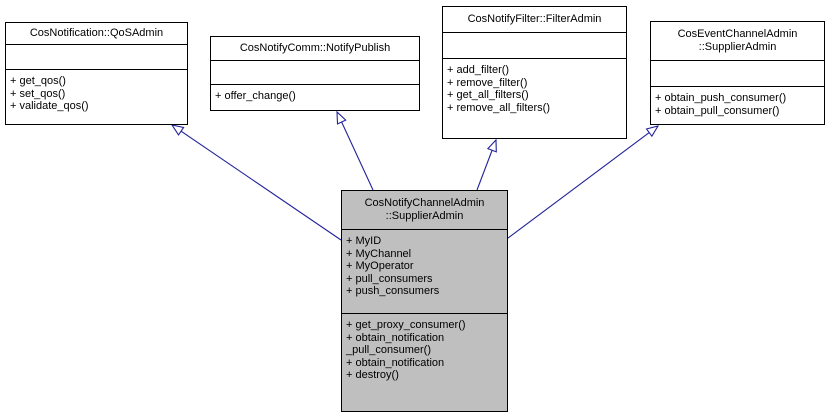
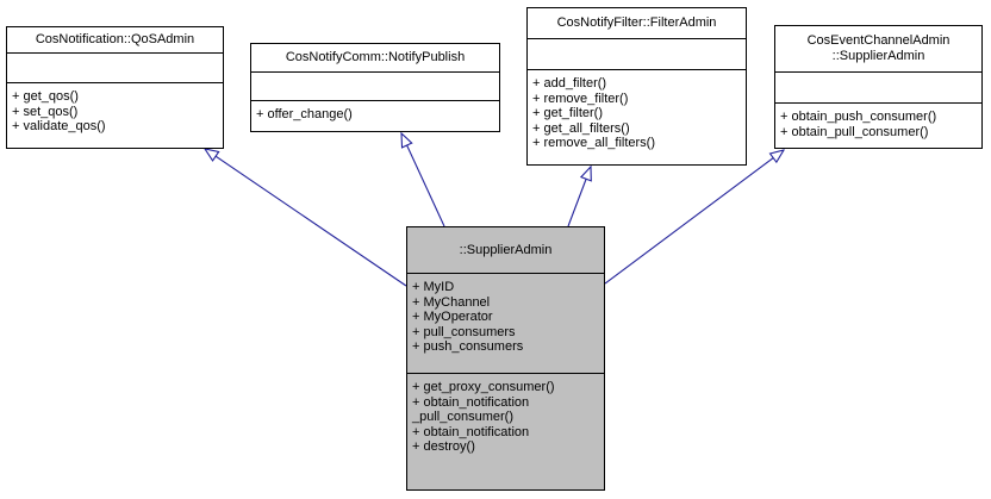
  CosNotification::QoSAdmin
  + get_qos()
  + set_qos()
  + validate_qos()
  CosNotifyComm::NotifyPublish
  + offer_change()
  CosNotifyFilter::FilterAdmin
  + add_filter()
  + remove_filter()
+ + get_filter()
  + get_all_filters()
  + remove_all_filters()
  CosEventChannelAdmin
  ::SupplierAdmin
  + obtain_push_consumer()
  + obtain_pull_consumer()
- CosNotifyChannelAdmin
  ::SupplierAdmin
  + MyID
  + MyChannel
  + MyOperator
  + pull_consumers
  + push_consumers
  + get_proxy_consumer()
  + obtain_notification
  _pull_consumer()
  + obtain_notification
  + destroy()
